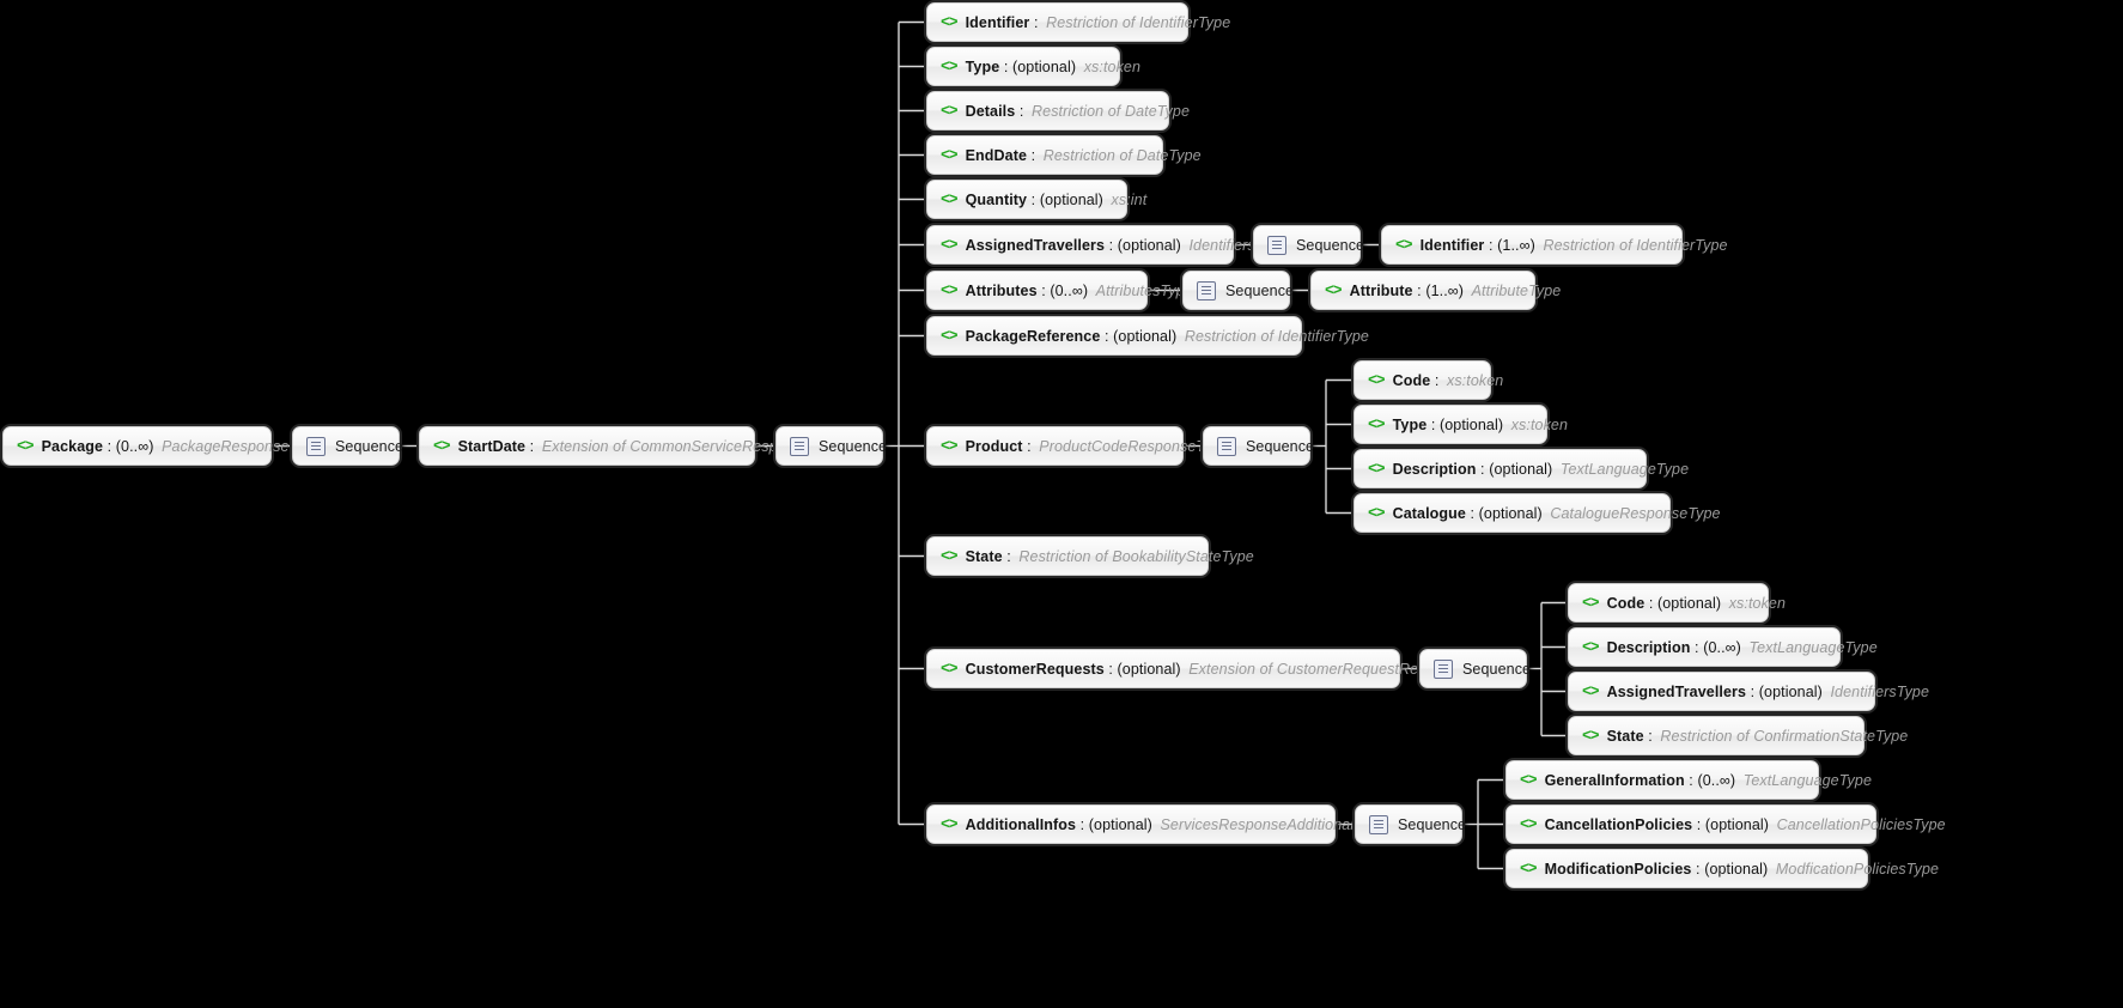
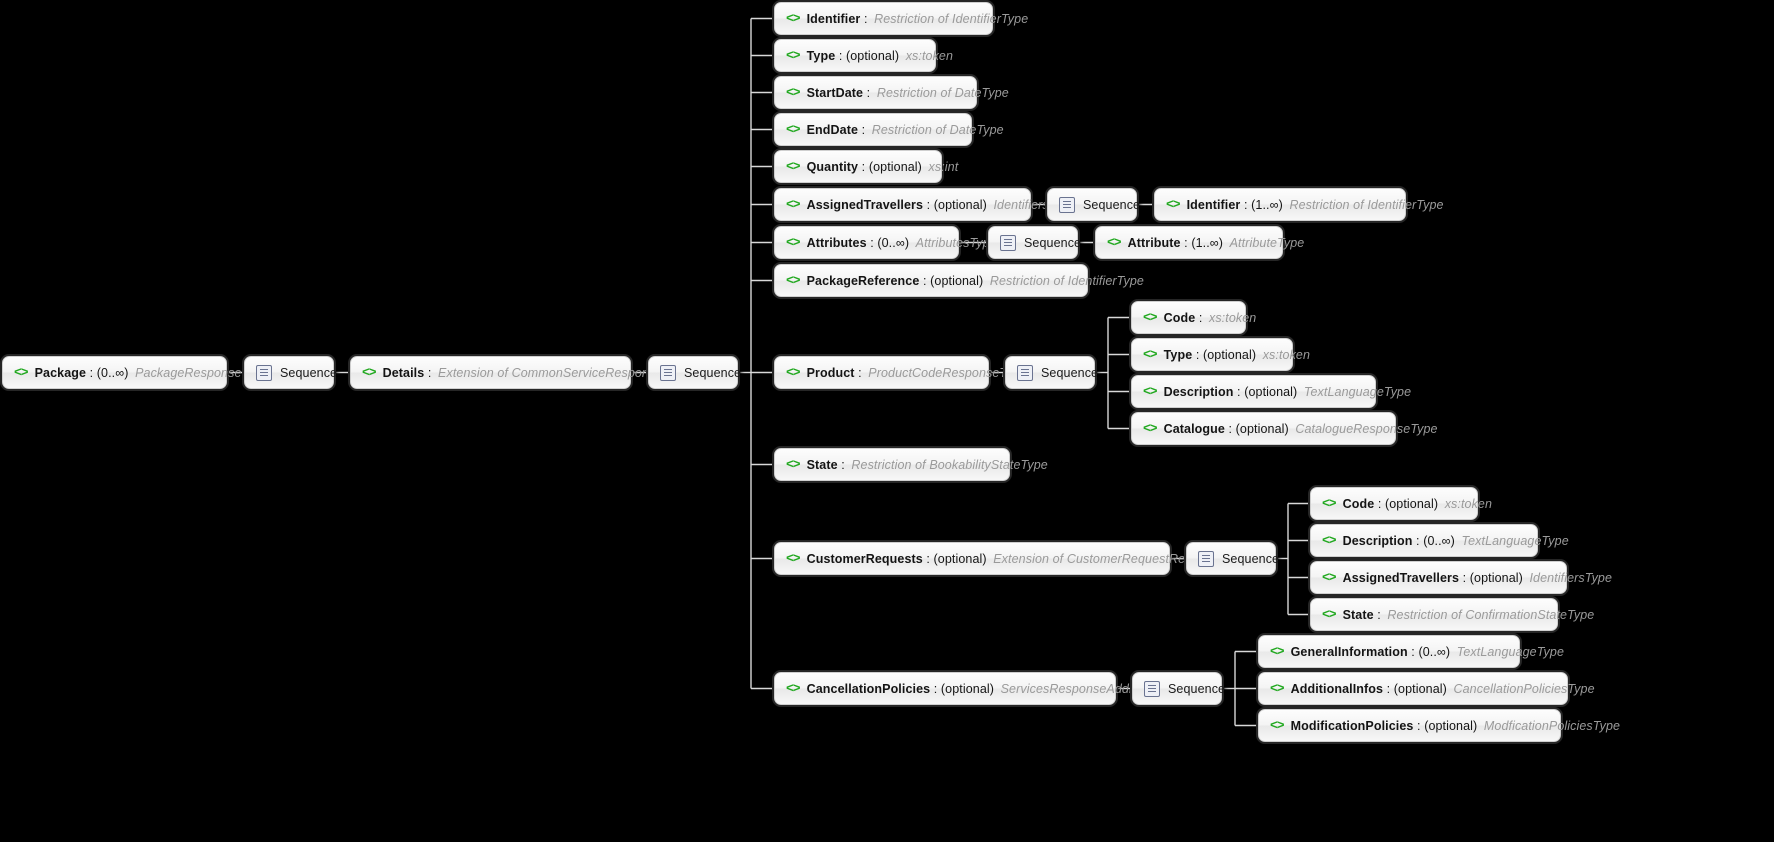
  <>
  Package : (0..∞) PackageResponse
  Sequence
  <>
- StartDate : Extension of CommonServiceResp
+ Details : Extension of CommonServiceRespon
  Sequence
  <>
  Identifier : Restriction of IdentifierType
  <>
  Type : (optional) xs:token
  <>
- Details : Restriction of DateType
+ StartDate : Restriction of DateType
  <>
  EndDate : Restriction of DateType
  <>
  Quantity : (optional) xs:int
  <>
  AssignedTravellers : (optional) Identifiers
  Sequence
  <>
  Identifier : (1..∞) Restriction of IdentifierType
  <>
  Attributes : (0..∞) AttributesTyp
  Sequence
  <>
  Attribute : (1..∞) AttributeType
  <>
  PackageReference : (optional) Restriction of IdentifierType
  <>
  Product : ProductCodeResponseT
  Sequence
  <>
  Code : xs:token
  <>
  Type : (optional) xs:token
  <>
  Description : (optional) TextLanguageType
  <>
  Catalogue : (optional) CatalogueResponseType
  <>
  State : Restriction of BookabilityStateType
  <>
  CustomerRequests : (optional) Extension of CustomerRequestRe
  Sequence
  <>
  Code : (optional) xs:token
  <>
  Description : (0..∞) TextLanguageType
  <>
  AssignedTravellers : (optional) IdentifiersType
  <>
  State : Restriction of ConfirmationStateType
  <>
- AdditionalInfos : (optional) ServicesResponseAdditional
+ CancellationPolicies : (optional) ServicesResponseAddi
  Sequence
  <>
  GeneralInformation : (0..∞) TextLanguageType
  <>
- CancellationPolicies : (optional) CancellationPoliciesType
+ AdditionalInfos : (optional) CancellationPoliciesType
  <>
  ModificationPolicies : (optional) ModficationPoliciesType
